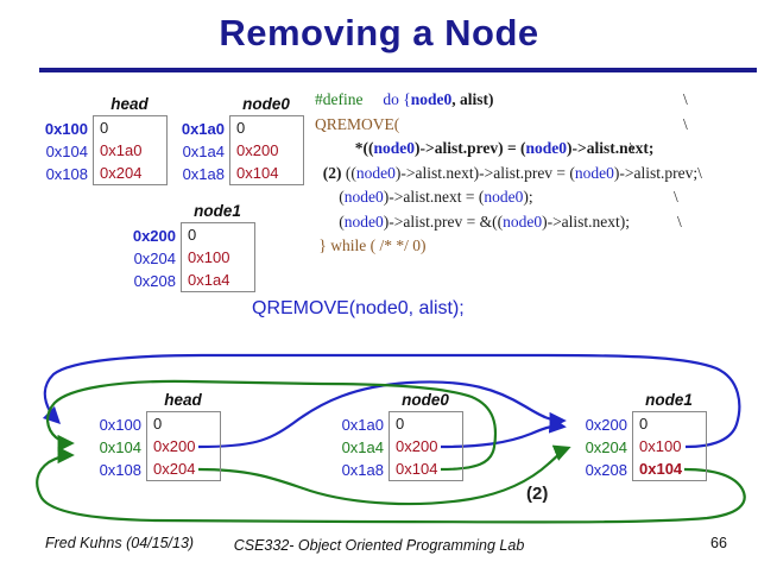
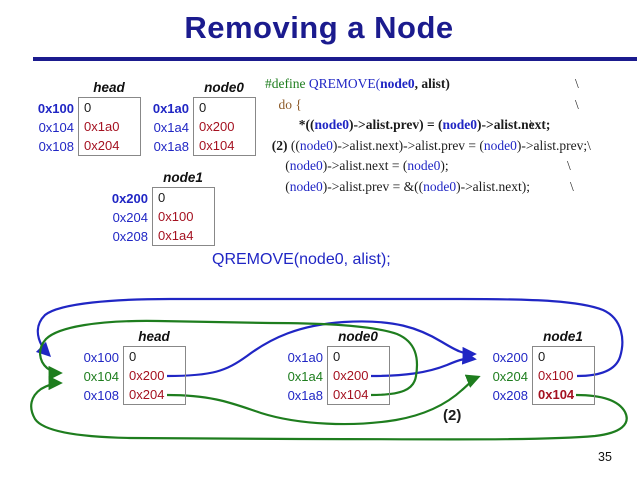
  Removing a Node
  head
  0x100
  0x104
  0x108
  0
  0x1a0
  0x204
  node0
  0x1a0
  0x1a4
  0x1a8
  0
  0x200
  0x104
  node1
  0x200
  0x204
  0x208
  0
  0x100
  0x1a4
- #define do {node0, alist)
+ #define QREMOVE(node0, alist)
  \
- QREMOVE(
+ do {
  \
  *((node0)->alist.prev) = (node0)->alist.next;
  \
  (2) ((node0)->alist.next)->alist.prev = (node0)->alist.prev;\
  (node0)->alist.next = (node0);
  \
  (node0)->alist.prev = &((node0)->alist.next);
  \
- } while ( /* */ 0)
  QREMOVE(node0, alist);
  head
  0x100
  0x104
  0x108
  0
  0x200
  0x204
  node0
  0x1a0
  0x1a4
  0x1a8
  0
  0x200
  0x104
  node1
  0x200
  0x204
  0x208
  0
  0x100
  0x104
  (2)
- Fred Kuhns (04/15/13)
- CSE332- Object Oriented Programming Lab
- 66
+ 35
